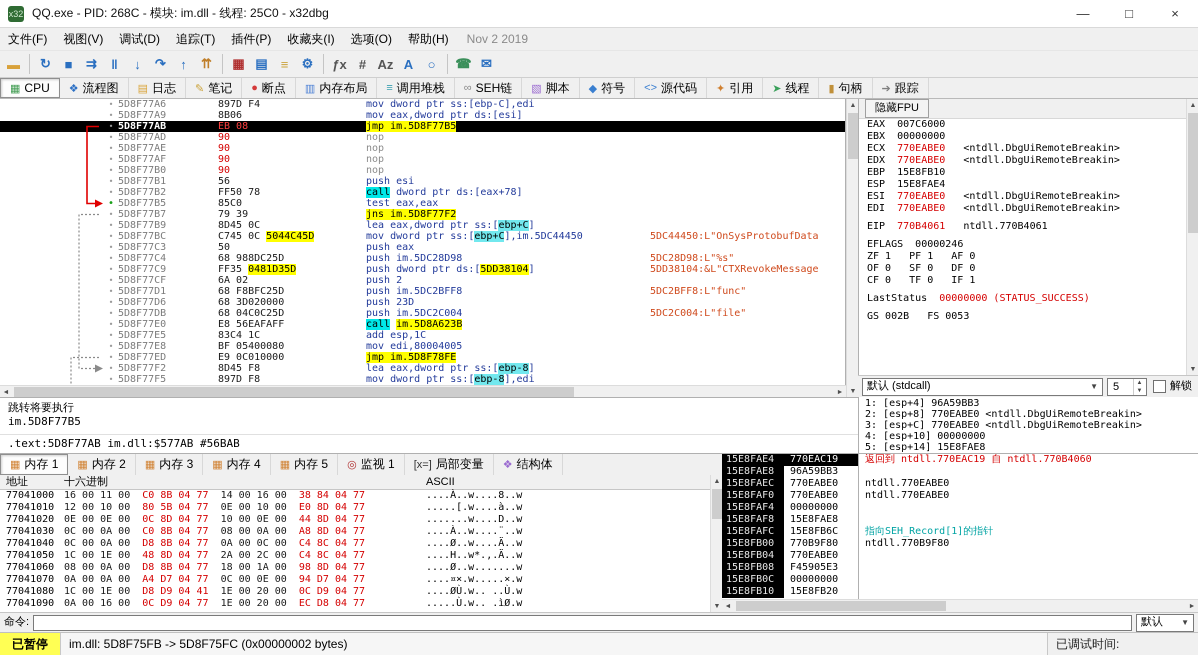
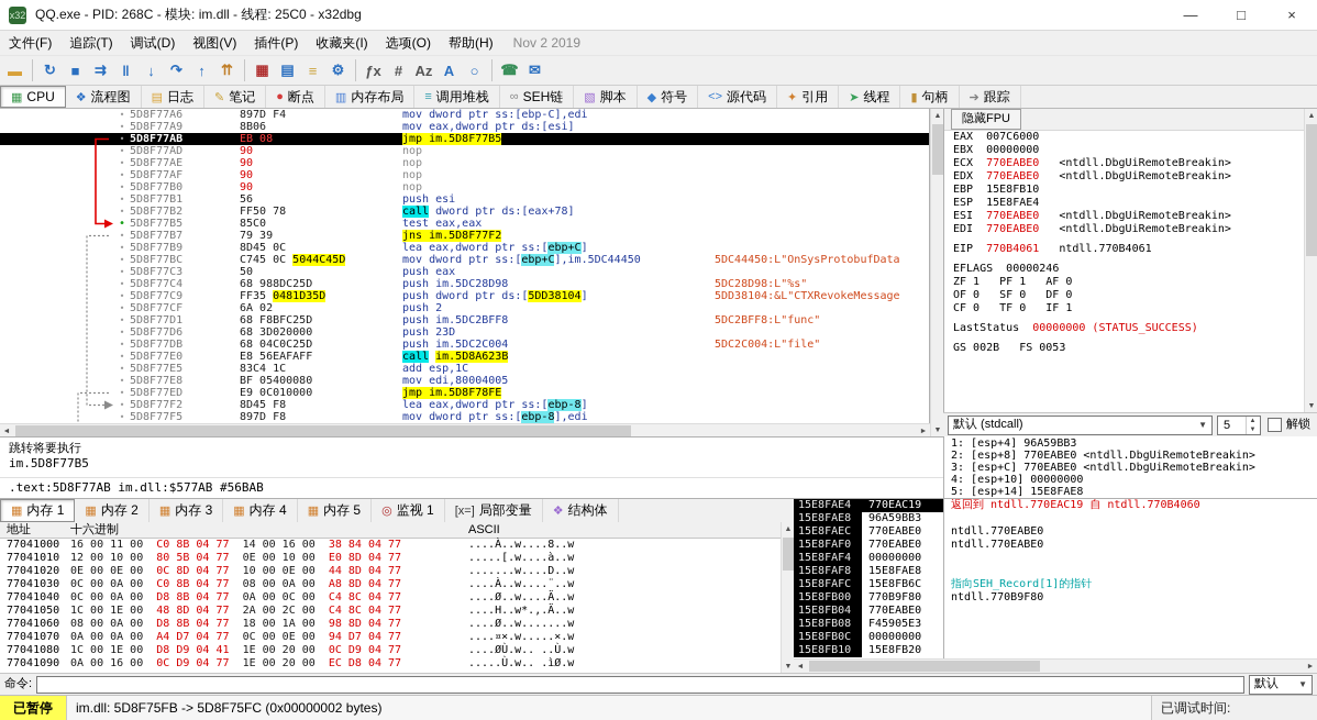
  x32
  QQ.exe - PID: 268C - 模块: im.dll - 线程: 25C0 - x32dbg
  —
  □
  ×
  文件(F)
- 视图(V)
+ 追踪(T)
  调试(D)
- 追踪(T)
+ 视图(V)
  插件(P)
  收藏夹(I)
  选项(O)
  帮助(H)
  Nov 2 2019
  ▬
  ↻
  ■
  ⇉
  ‖
  ↓
  ↷
  ↑
  ⇈
  ▦
  ▤
  ≡
  ⚙
  ƒx
  #
  Az
  A
  ○
  ☎
  ✉
  ▦
  CPU
  ❖
  流程图
  ▤
  日志
  ✎
  笔记
  ●
  断点
  ▥
  内存布局
  ≡
  调用堆栈
  ∞
  SEH链
  ▧
  脚本
  ◆
  符号
  <>
  源代码
  ✦
  引用
  ➤
  线程
  ▮
  句柄
  ➔
  跟踪
  •
  5D8F77A6
  897D F4
  mov dword ptr ss:[ebp-C],edi
  •
  5D8F77A9
  8B06
  mov eax,dword ptr ds:[esi]
  •
  5D8F77AB
  EB 08
  jmp im.5D8F77B5
  •
  5D8F77AD
  90
  nop
  •
  5D8F77AE
  90
  nop
  •
  5D8F77AF
  90
  nop
  •
  5D8F77B0
  90
  nop
  •
  5D8F77B1
  56
  push esi
  •
  5D8F77B2
  FF50 78
  call dword ptr ds:[eax+78]
  •
  5D8F77B5
  85C0
  test eax,eax
  •
  5D8F77B7
  79 39
  jns im.5D8F77F2
  •
  5D8F77B9
  8D45 0C
  lea eax,dword ptr ss:[ebp+C]
  •
  5D8F77BC
  C745 0C 5044C45D
  mov dword ptr ss:[ebp+C],im.5DC44450
  5DC44450:L"OnSysProtobufData
  •
  5D8F77C3
  50
  push eax
  •
  5D8F77C4
  68 988DC25D
  push im.5DC28D98
  5DC28D98:L"%s"
  •
  5D8F77C9
  FF35 0481D35D
  push dword ptr ds:[5DD38104]
  5DD38104:&L"CTXRevokeMessage
  •
  5D8F77CF
  6A 02
  push 2
  •
  5D8F77D1
  68 F8BFC25D
  push im.5DC2BFF8
  5DC2BFF8:L"func"
  •
  5D8F77D6
  68 3D020000
  push 23D
  •
  5D8F77DB
  68 04C0C25D
  push im.5DC2C004
  5DC2C004:L"file"
  •
  5D8F77E0
  E8 56EAFAFF
  call im.5D8A623B
  •
  5D8F77E5
  83C4 1C
  add esp,1C
  •
  5D8F77E8
  BF 05400080
  mov edi,80004005
  •
  5D8F77ED
  E9 0C010000
  jmp im.5D8F78FE
  •
  5D8F77F2
  8D45 F8
  lea eax,dword ptr ss:[ebp-8]
  •
  5D8F77F5
  897D F8
  mov dword ptr ss:[ebp-8],edi
  跳转将要执行
  im.5D8F77B5
  .text:5D8F77AB im.dll:$577AB #56BAB
  隐藏FPU
  EAX 007C6000
  EBX 00000000
  ECX 770EABE0 <ntdll.DbgUiRemoteBreakin>
  EDX 770EABE0 <ntdll.DbgUiRemoteBreakin>
  EBP 15E8FB10
  ESP 15E8FAE4
  ESI 770EABE0 <ntdll.DbgUiRemoteBreakin>
  EDI 770EABE0 <ntdll.DbgUiRemoteBreakin>
  EIP 770B4061 ntdll.770B4061
  EFLAGS 00000246
  ZF 1 PF 1 AF 0
  OF 0 SF 0 DF 0
  CF 0 TF 0 IF 1
  LastStatus 00000000 (STATUS_SUCCESS)
  GS 002B FS 0053
  默认 (stdcall)
  ▼
  5
  解锁
  1: [esp+4] 96A59BB3
  2: [esp+8] 770EABE0 <ntdll.DbgUiRemoteBreakin>
  3: [esp+C] 770EABE0 <ntdll.DbgUiRemoteBreakin>
  4: [esp+10] 00000000
  5: [esp+14] 15E8FAE8
  ▦
  内存 1
  ▦
  内存 2
  ▦
  内存 3
  ▦
  内存 4
  ▦
  内存 5
  ◎
  监视 1
  [x=]
  局部变量
  ❖
  结构体
  地址
  十六进制
  ASCII
  77041000
  16 00 11 00 C0 8B 04 77 14 00 16 00 38 84 04 77
  ....À..w....8..w
  77041010
  12 00 10 00 80 5B 04 77 0E 00 10 00 E0 8D 04 77
  .....[.w....à..w
  77041020
  0E 00 0E 00 0C 8D 04 77 10 00 0E 00 44 8D 04 77
  .......w....D..w
  77041030
  0C 00 0A 00 C0 8B 04 77 08 00 0A 00 A8 8D 04 77
  ....À..w....¨..w
  77041040
  0C 00 0A 00 D8 8B 04 77 0A 00 0C 00 C4 8C 04 77
  ....Ø..w....Ä..w
  77041050
  1C 00 1E 00 48 8D 04 77 2A 00 2C 00 C4 8C 04 77
  ....H..w*.,.Ä..w
  77041060
  08 00 0A 00 D8 8B 04 77 18 00 1A 00 98 8D 04 77
  ....Ø..w.......w
  77041070
  0A 00 0A 00 A4 D7 04 77 0C 00 0E 00 94 D7 04 77
  ....¤×.w.....×.w
  77041080
  1C 00 1E 00 D8 D9 04 41 1E 00 20 00 0C D9 04 77
  ....ØÙ.w.. ..Ù.w
  77041090
  0A 00 16 00 0C D9 04 77 1E 00 20 00 EC D8 04 77
  .....Ù.w.. .ìØ.w
  15E8FAE4
  770EAC19
  15E8FAE8
  96A59BB3
  15E8FAEC
  770EABE0
  15E8FAF0
  770EABE0
  15E8FAF4
  00000000
  15E8FAF8
  15E8FAE8
  15E8FAFC
  15E8FB6C
  15E8FB00
  770B9F80
  15E8FB04
  770EABE0
  15E8FB08
  F45905E3
  15E8FB0C
  00000000
  15E8FB10
  15E8FB20
  返回到 ntdll.770EAC19 自 ntdll.770B4060
  ntdll.770EABE0
  ntdll.770EABE0
  指向SEH_Record[1]的指针
  ntdll.770B9F80
  命令:
  默认
  ▼
  已暂停
  im.dll: 5D8F75FB -> 5D8F75FC (0x00000002 bytes)
  已调试时间:
